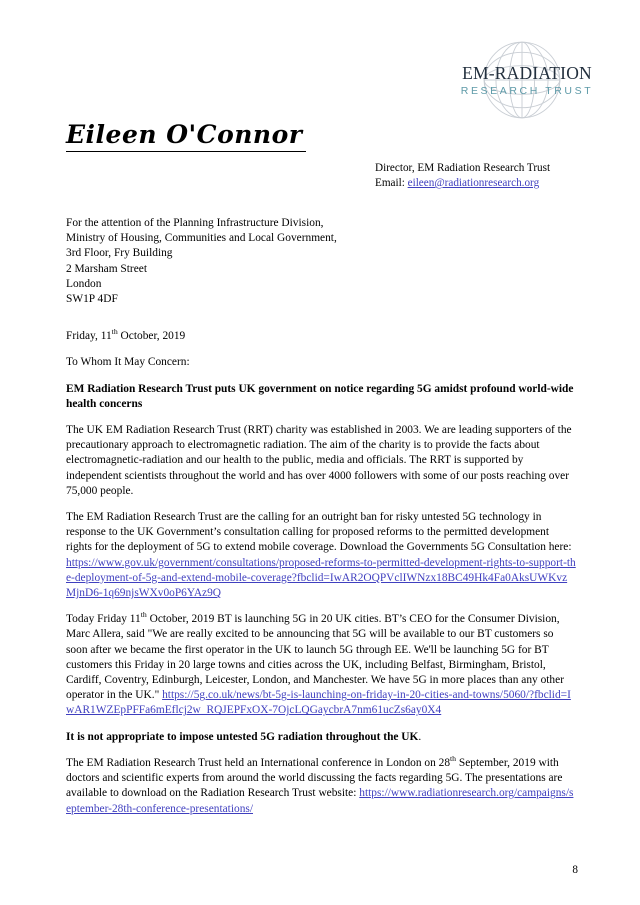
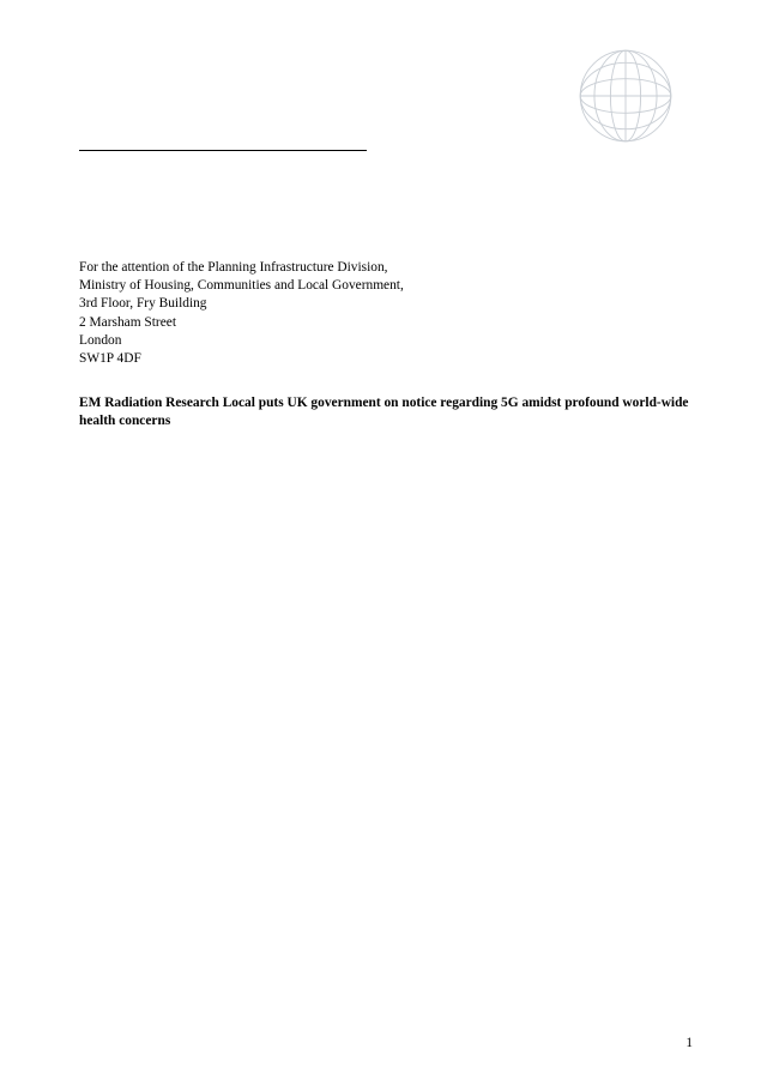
- EM-RADIATION
- RESEARCH TRUST
- Eileen O'Connor
- Director, EM Radiation Research Trust
- Email: eileen@radiationresearch.org
  For the attention of the Planning Infrastructure Division,
  Ministry of Housing, Communities and Local Government,
  3rd Floor, Fry Building
  2 Marsham Street
  London
  SW1P 4DF
- Friday, 11th October, 2019
- To Whom It May Concern:
- EM Radiation Research Trust puts UK government on notice regarding 5G amidst profound world-wide health concerns
+ EM Radiation Research Local puts UK government on notice regarding 5G amidst profound world-wide health concerns
- The UK EM Radiation Research Trust (RRT) charity was established in 2003. We are leading supporters of the precautionary approach to electromagnetic radiation. The aim of the charity is to provide the facts about electromagnetic-radiation and our health to the public, media and officials. The RRT is supported by independent scientists throughout the world and has over 4000 followers with some of our posts reaching over 75,000 people.
- The EM Radiation Research Trust are the calling for an outright ban for risky untested 5G technology in response to the UK Government’s consultation calling for proposed reforms to the permitted development rights for the deployment of 5G to extend mobile coverage. Download the Governments 5G Consultation here: https://www.gov.uk/government/consultations/proposed-reforms-to-permitted-development-rights-to-support-the-deployment-of-5g-and-extend-mobile-coverage?fbclid=IwAR2OQPVclIWNzx18BC49Hk4Fa0AksUWKvzMjnD6-1q69njsWXv0oP6YAz9Q
- Today Friday 11th October, 2019 BT is launching 5G in 20 UK cities. BT’s CEO for the Consumer Division, Marc Allera, said "We are really excited to be announcing that 5G will be available to our BT customers so soon after we became the first operator in the UK to launch 5G through EE. We'll be launching 5G for BT customers this Friday in 20 large towns and cities across the UK, including Belfast, Birmingham, Bristol, Cardiff, Coventry, Edinburgh, Leicester, London, and Manchester. We have 5G in more places than any other operator in the UK." https://5g.co.uk/news/bt-5g-is-launching-on-friday-in-20-cities-and-towns/5060/?fbclid=IwAR1WZEpPFFa6mEflcj2w_RQJEPFxOX-7OjcLQGaycbrA7nm61ucZs6ay0X4
- It is not appropriate to impose untested 5G radiation throughout the UK.
- The EM Radiation Research Trust held an International conference in London on 28th September, 2019 with doctors and scientific experts from around the world discussing the facts regarding 5G. The presentations are available to download on the Radiation Research Trust website: https://www.radiationresearch.org/campaigns/september-28th-conference-presentations/
- 8
+ 1
